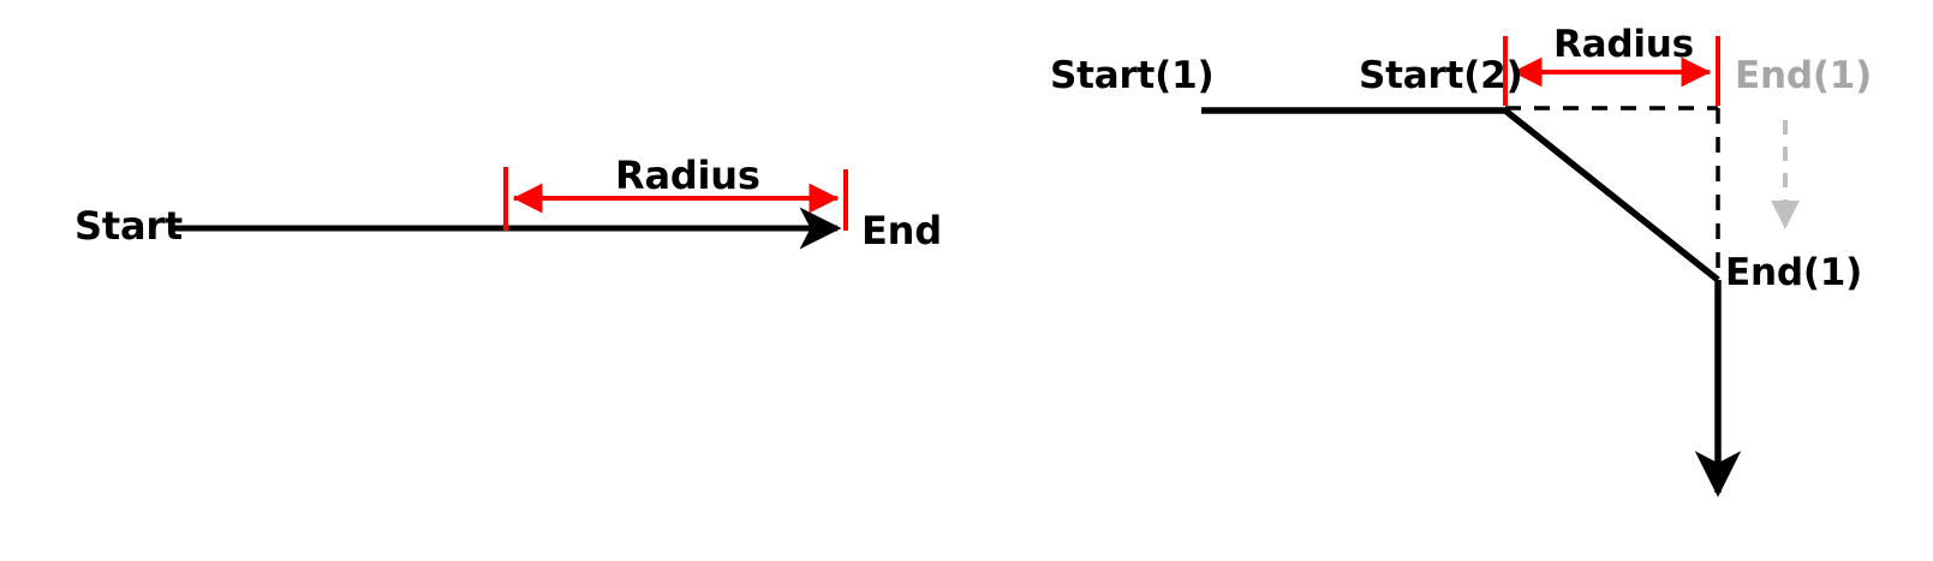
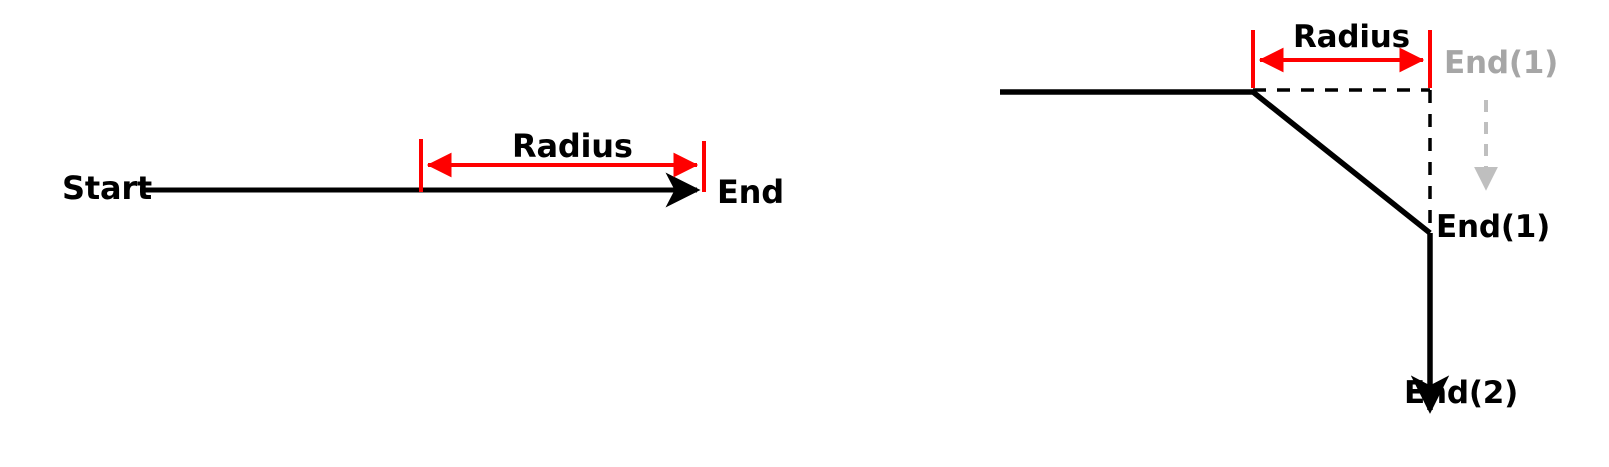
  Start
  End
  Radius
- Start(1)
- Start(2)
  Radius
  End(1)
  End(1)
+ End(2)
